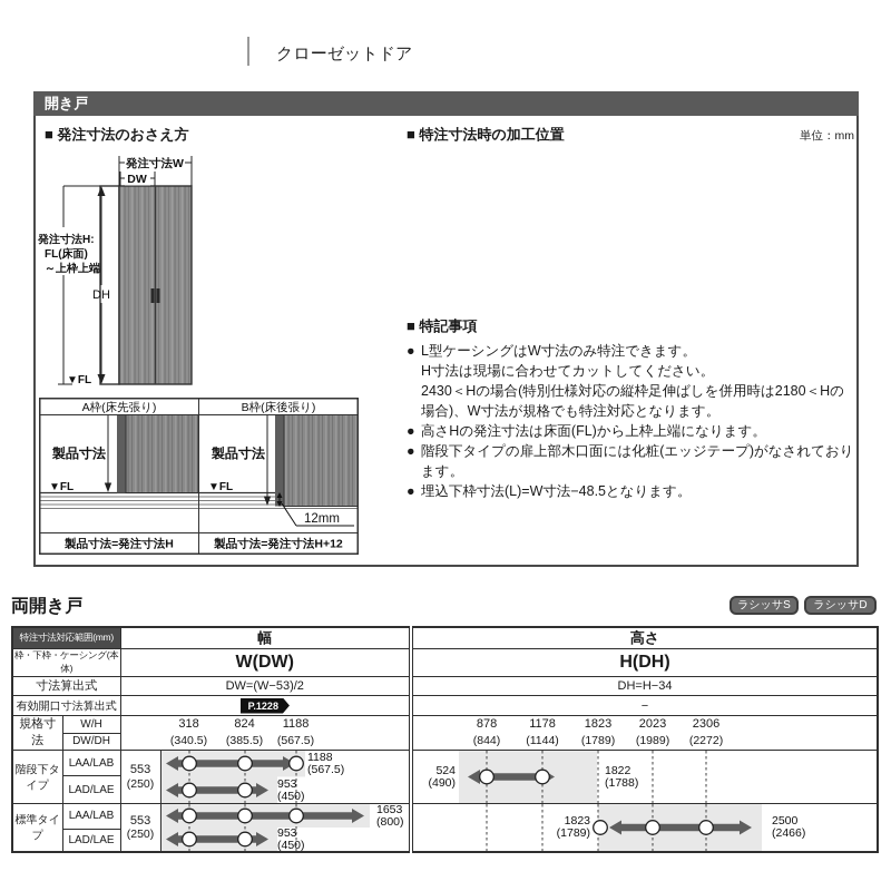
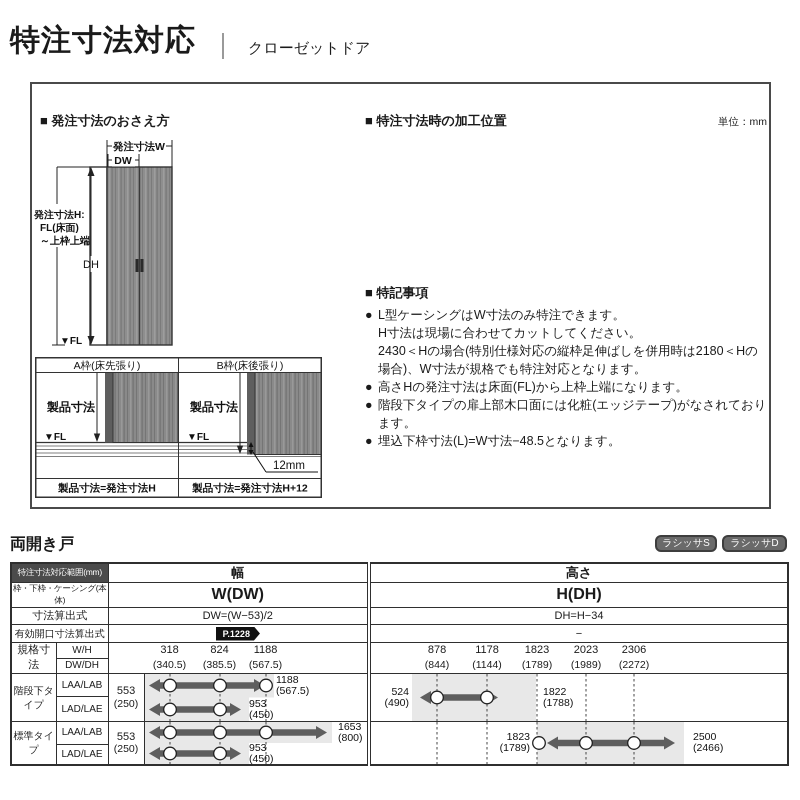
+ 特注寸法対応
  クローゼットドア
- 開き戸
  ■ 発注寸法のおさえ方
  発注寸法W
  DW
  発注寸法H:
  FL(床面)
  ～上枠上端
  DH
  ▼FL
  製品寸法
  ▼FL
  製品寸法
  ▼FL
  12mm
  A枠(床先張り)
  B枠(床後張り)
  製品寸法=発注寸法H
  製品寸法=発注寸法H+12
  ■ 特注寸法時の加工位置
  単位：mm
  ■ 特記事項
  ●
  L型ケーシングはW寸法のみ特注できます。
  H寸法は現場に合わせてカットしてください。
  2430＜Hの場合(特別仕様対応の縦枠足伸ばしを併用時は2180＜Hの場合)、W寸法が規格でも特注対応となります。
  ●
  高さHの発注寸法は床面(FL)から上枠上端になります。
  ●
  階段下タイプの扉上部木口面には化粧(エッジテープ)がなされております。
  ●
  埋込下枠寸法(L)=W寸法−48.5となります。
  両開き戸
  ラシッサS
  ラシッサD
  特注寸法対応範囲(mm)	幅	高さ
  枠・下枠・ケーシング(本体)	W(DW)	H(DH)
  寸法算出式	DW=(W−53)/2	DH=H−34
  有効開口寸法算出式	P.1228	−
  規格寸法	W/H	318 824 1188 (340.5) (385.5) (567.5)	878 1178 1823 2023 2306 (844) (1144) (1789) (1989) (2272)
  DW/DH
  階段下タイプ	LAA/LAB	553 (250)	1188 (567.5) 953 (450)	524 (490) 1822 (1788)
  LAD/LAE
  標準タイプ	LAA/LAB	553 (250)	1653 (800) 953 (450)	1823 (1789) 2500 (2466)
  LAD/LAE
